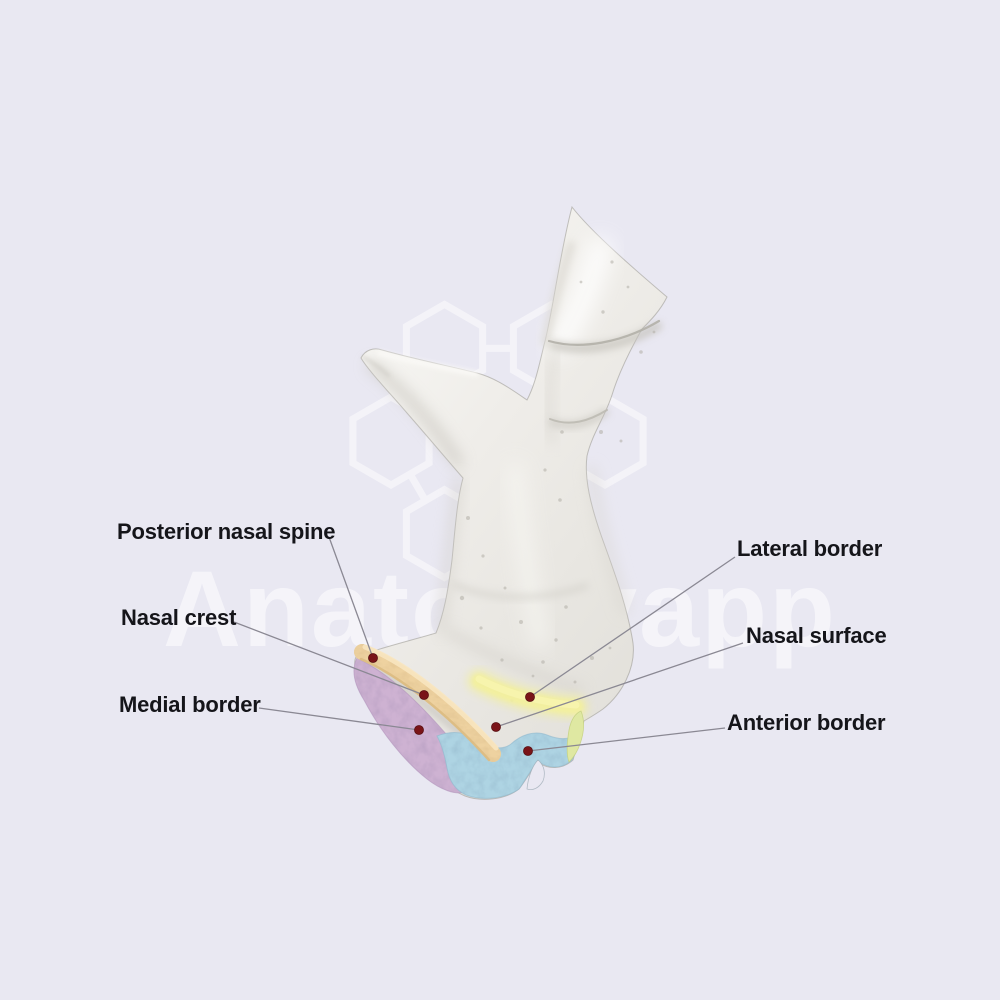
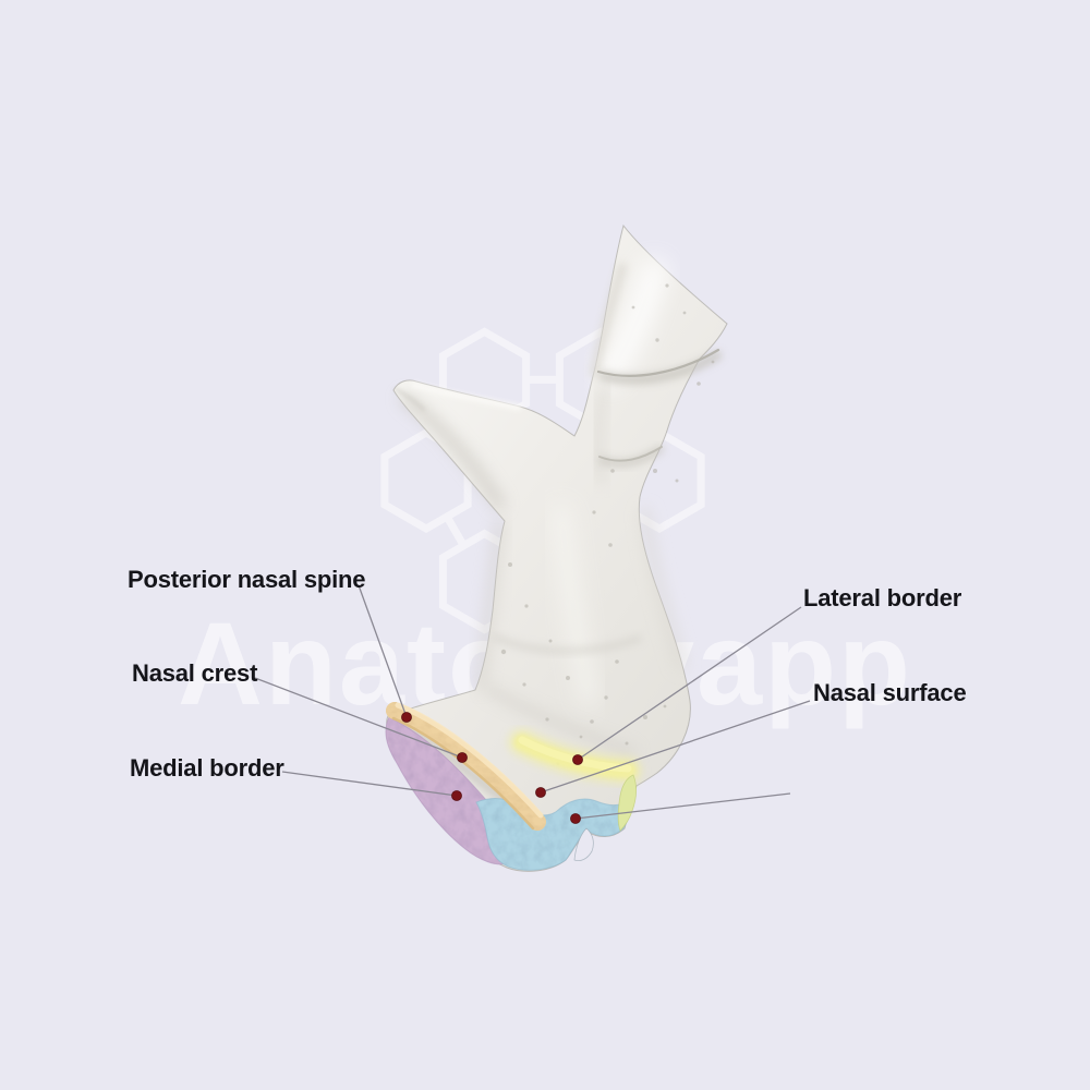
  Anatapp
  Posterior nasal spine
  Nasal crest
  Medial border
  Lateral border
  Nasal surface
- Anterior border
